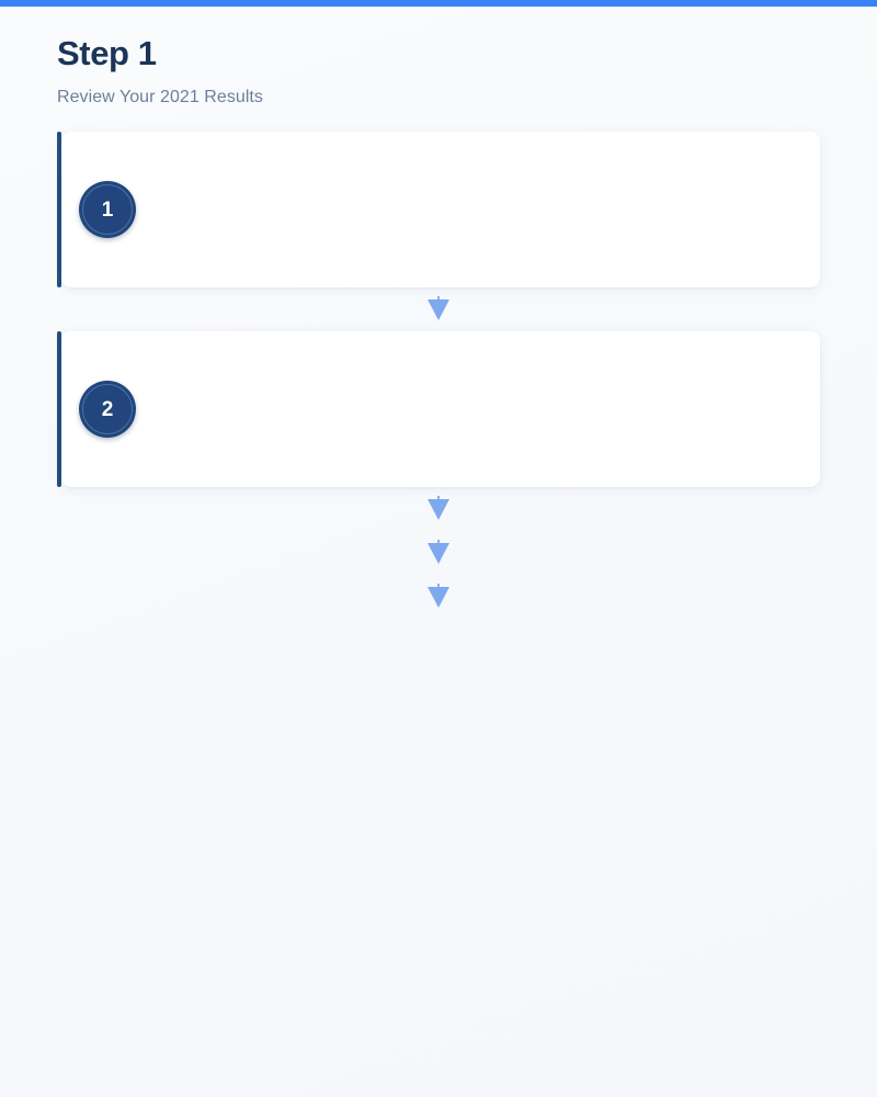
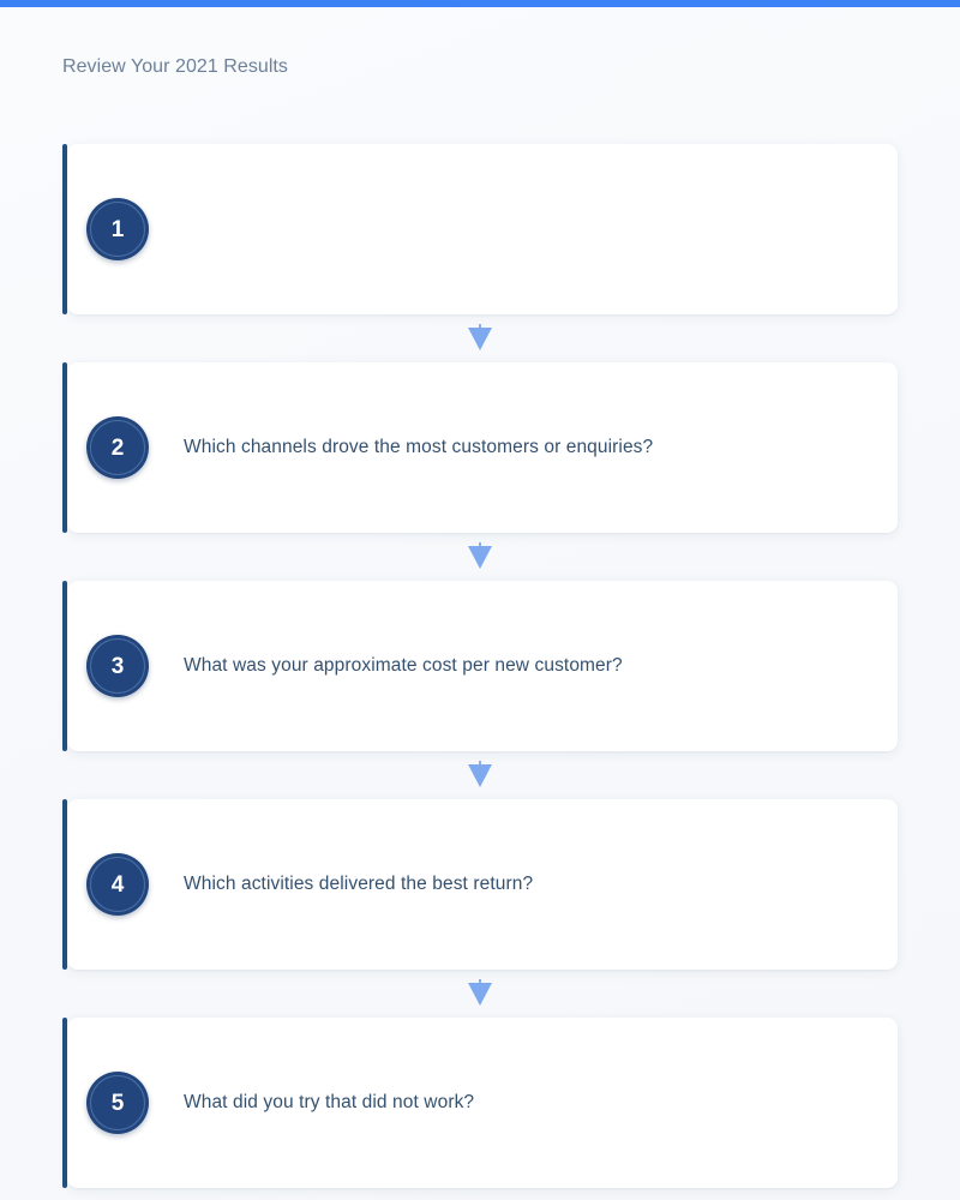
- Step 1
  Review Your 2021 Results
  1
  2
+ Which channels drove the most customers or enquiries?
+ 3
+ What was your approximate cost per new customer?
+ 4
+ Which activities delivered the best return?
+ 5
+ What did you try that did not work?
